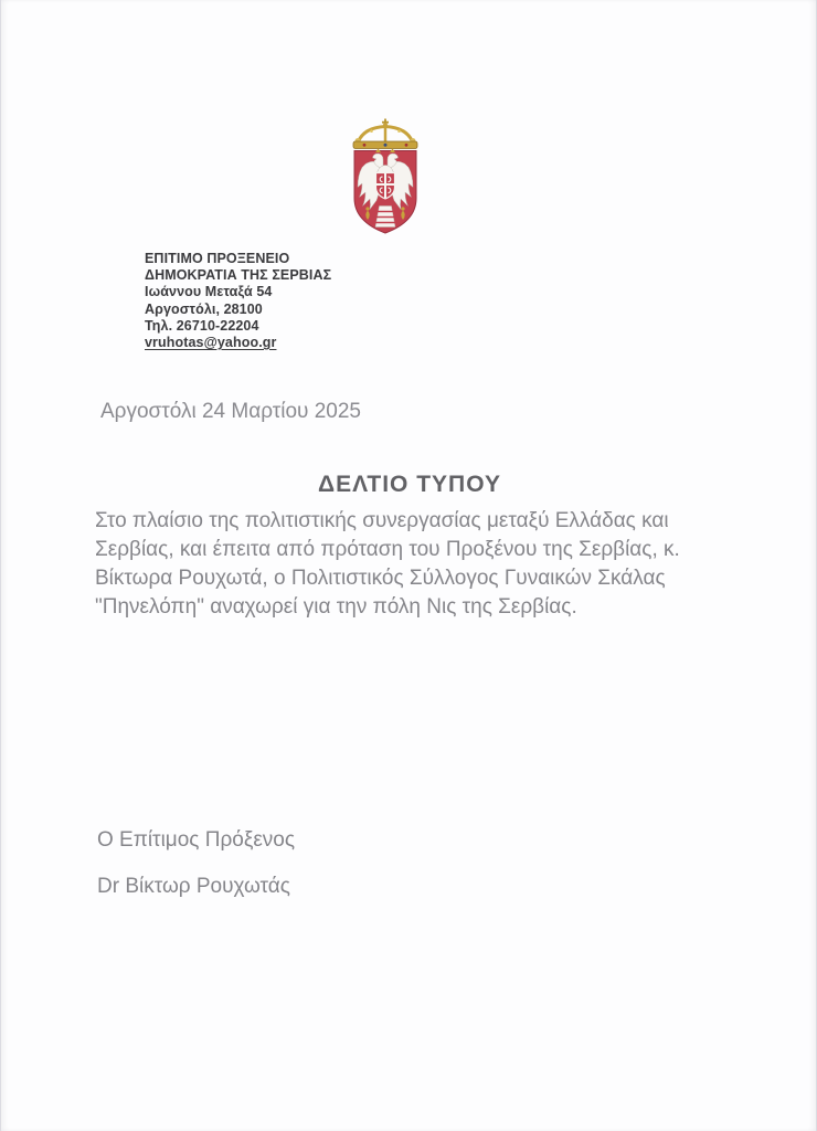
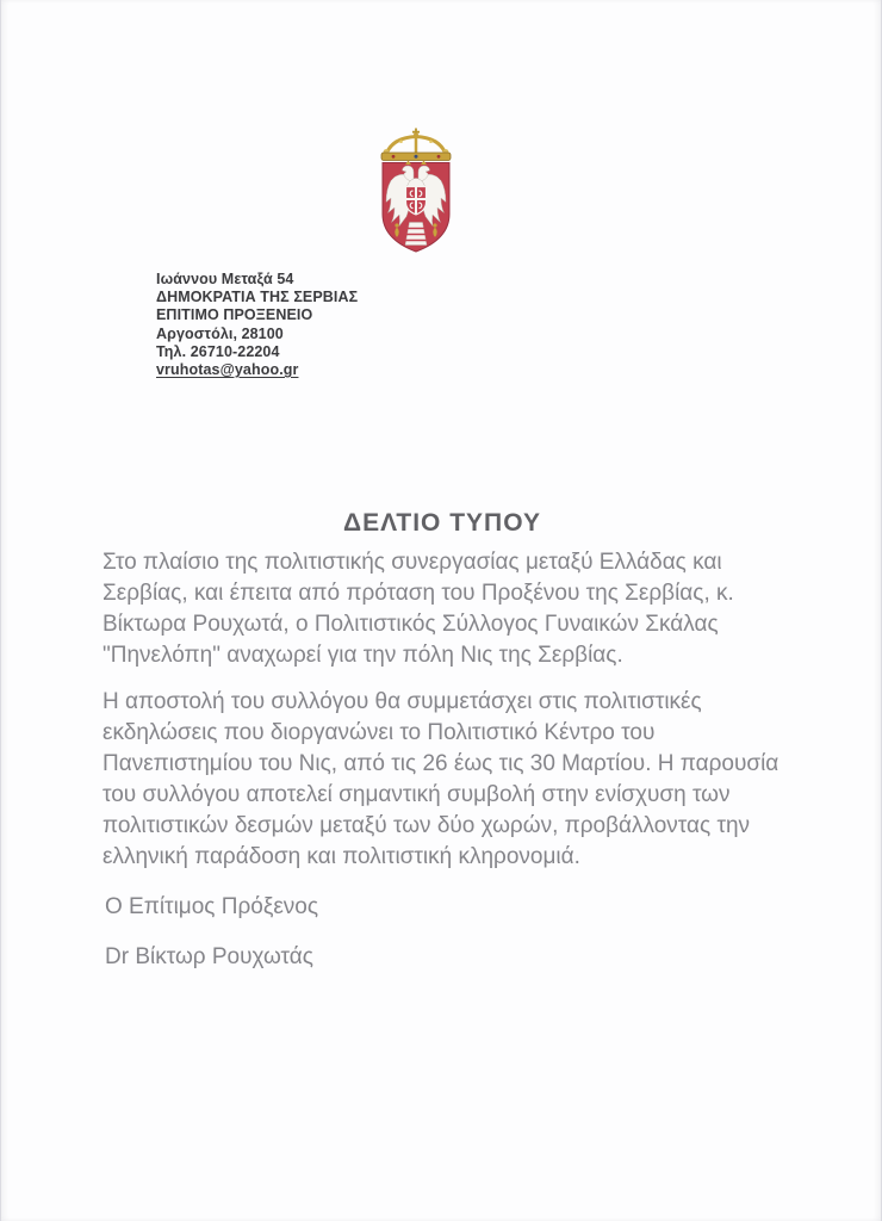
- ΕΠΙΤΙΜΟ ΠΡΟΞΕΝΕΙΟ
+ Ιωάννου Μεταξά 54
  ΔΗΜΟΚΡΑΤΙΑ ΤΗΣ ΣΕΡΒΙΑΣ
- Ιωάννου Μεταξά 54
+ ΕΠΙΤΙΜΟ ΠΡΟΞΕΝΕΙΟ
  Αργοστόλι, 28100
  Τηλ. 26710-22204
  vruhotas@yahoo.gr
- Αργοστόλι 24 Μαρτίου 2025
  ΔΕΛΤΙΟ ΤΥΠΟΥ
  Στο πλαίσιο της πολιτιστικής συνεργασίας μεταξύ Ελλάδας και Σερβίας, και έπειτα από πρόταση του Προξένου της Σερβίας, κ. Βίκτωρα Ρουχωτά, ο Πολιτιστικός Σύλλογος Γυναικών Σκάλας "Πηνελόπη" αναχωρεί για την πόλη Νις της Σερβίας.
+ Η αποστολή του συλλόγου θα συμμετάσχει στις πολιτιστικές εκδηλώσεις που διοργανώνει το Πολιτιστικό Κέντρο του Πανεπιστημίου του Νις, από τις 26 έως τις 30 Μαρτίου. Η παρουσία του συλλόγου αποτελεί σημαντική συμβολή στην ενίσχυση των πολιτιστικών δεσμών μεταξύ των δύο χωρών, προβάλλοντας την ελληνική παράδοση και πολιτιστική κληρονομιά.
  Ο Επίτιμος Πρόξενος
  Dr Βίκτωρ Ρουχωτάς
